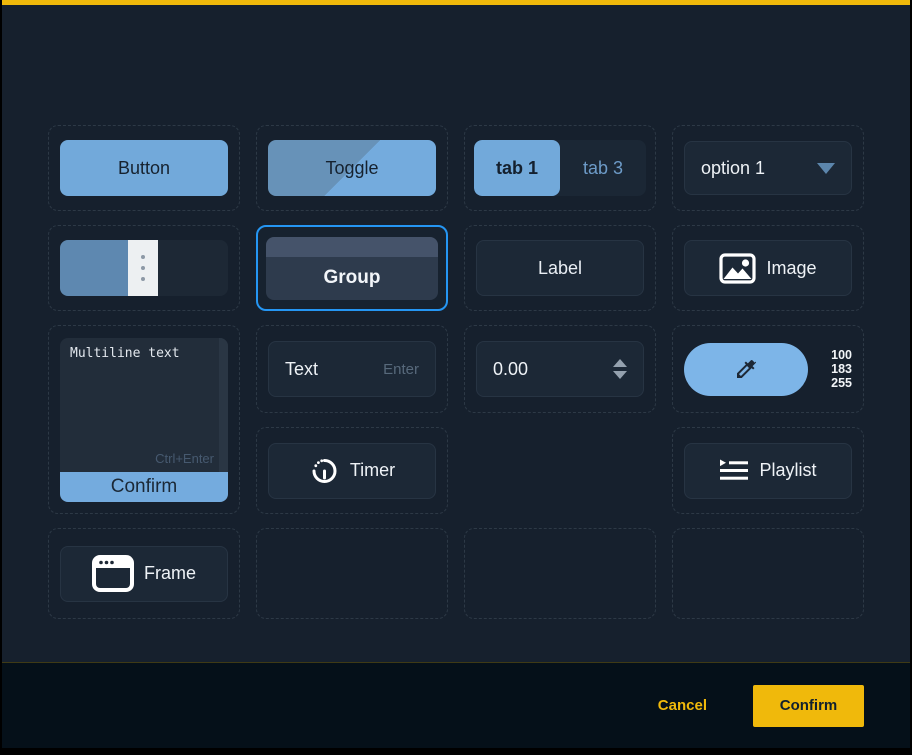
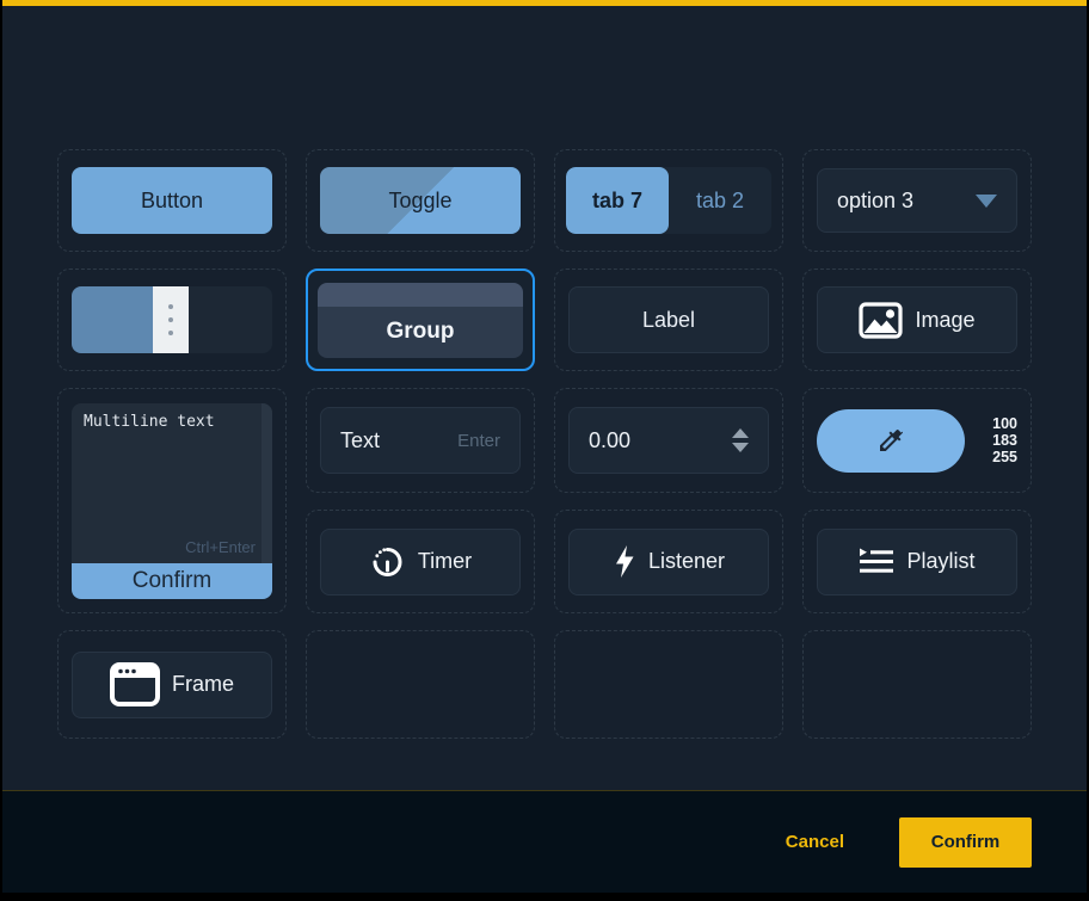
  Button
  Toggle
- tab 1
+ tab 7
- tab 3
+ tab 2
- option 1
+ option 3
  Group
  Label
  Image
  Multiline text
  Ctrl+Enter
  Confirm
  Text
  Enter
  0.00
  100
  183
  255
  Timer
+ Listener
  Playlist
  Frame
  Cancel
  Confirm
